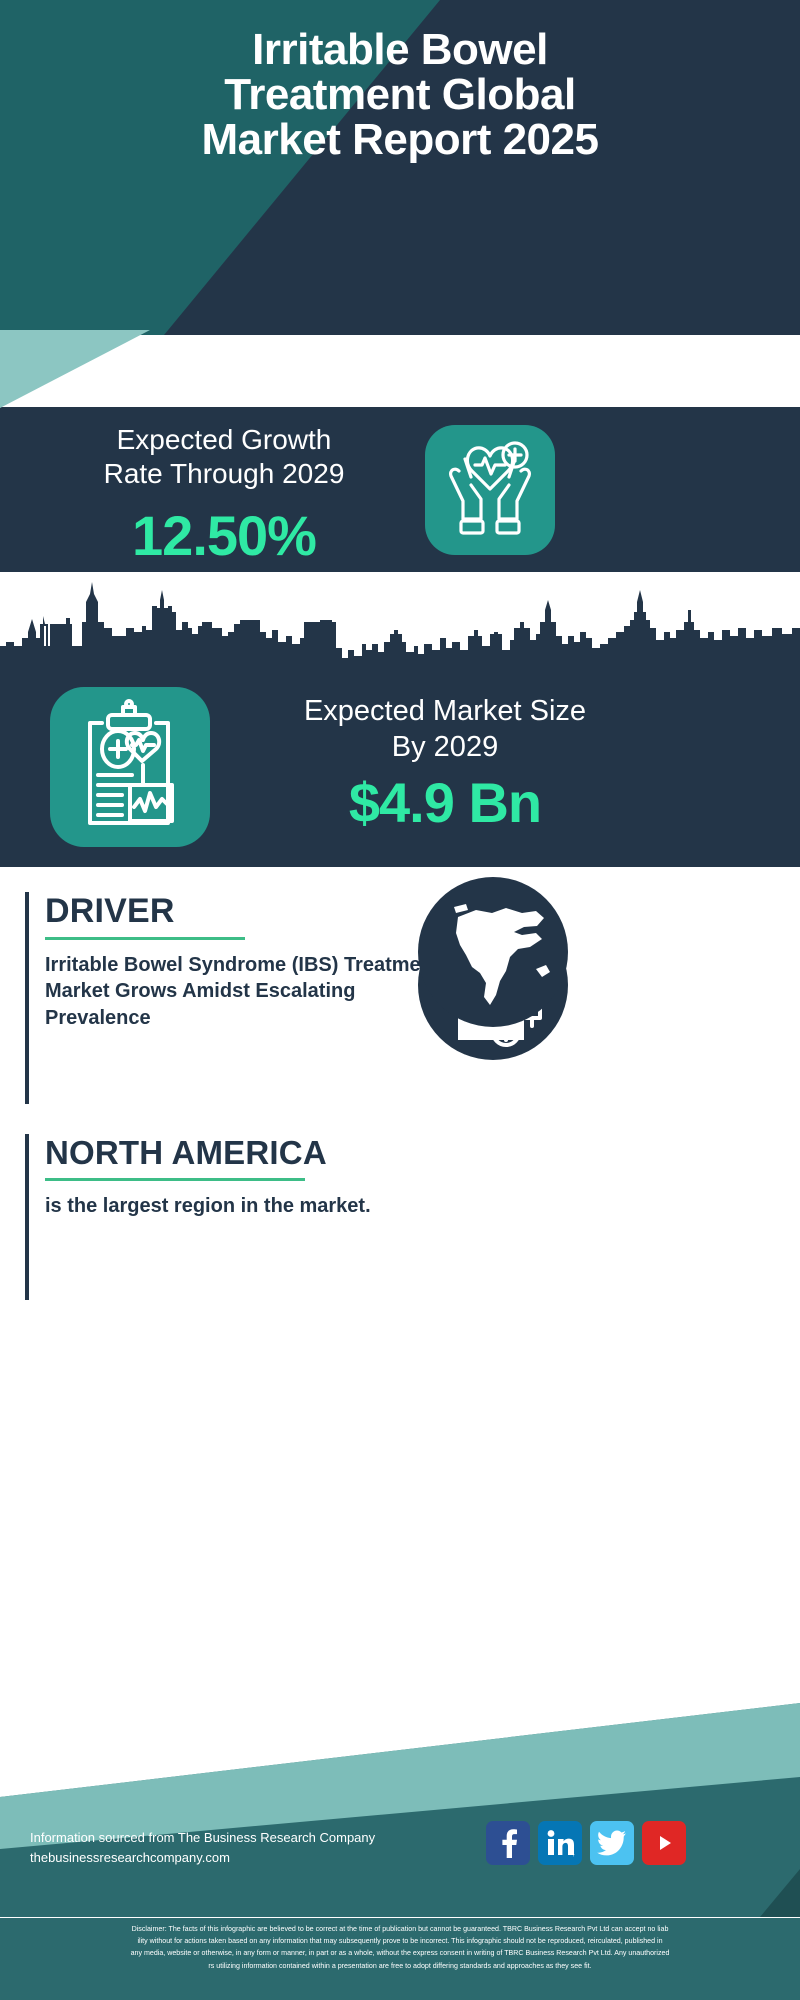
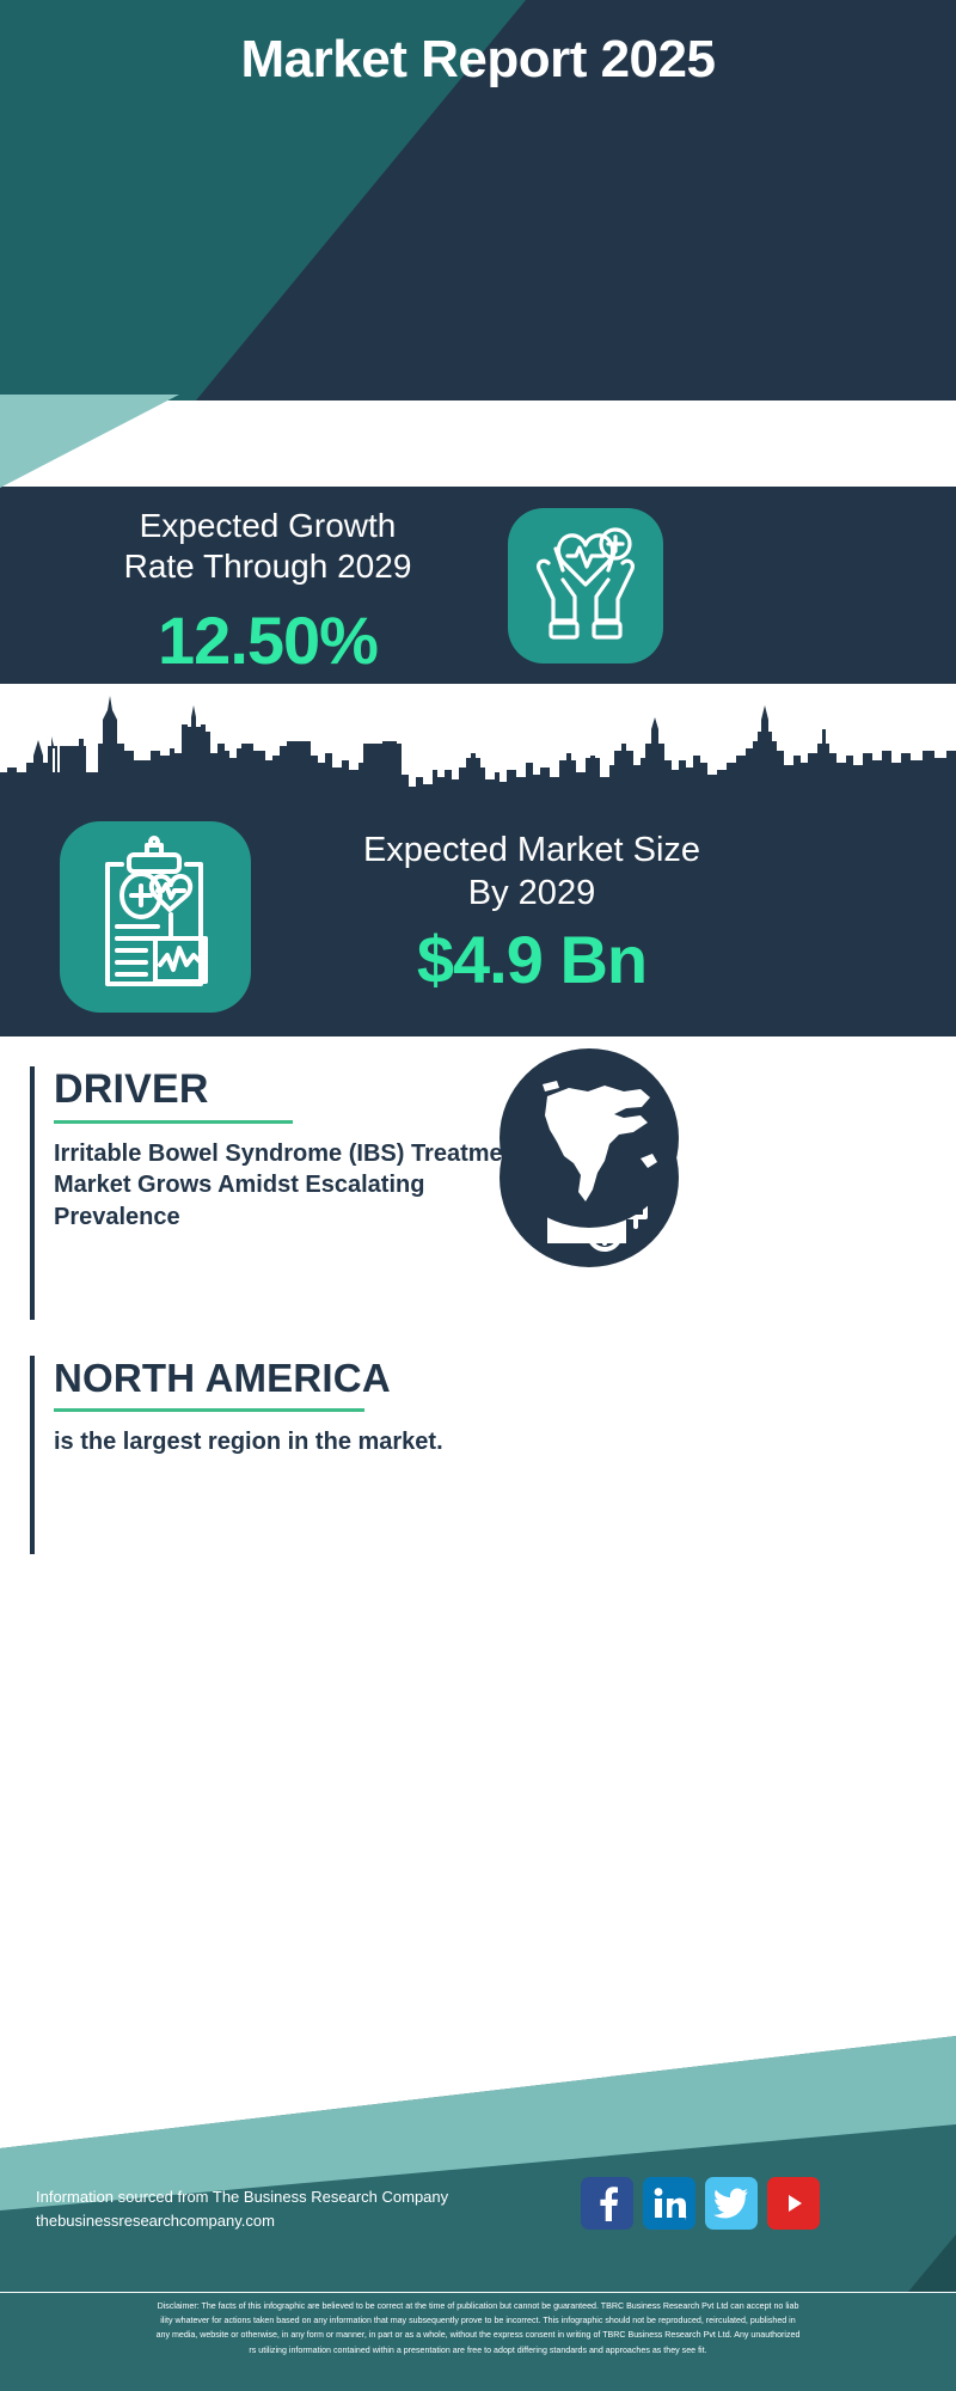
- Irritable Bowel
- Treatment Global
  Market Report 2025
  Expected Growth
  Rate Through 2029
  12.50%
  Expected Market Size
  By 2029
  $4.9 Bn
  DRIVER
  Irritable Bowel Syndrome (IBS) Treatme Market Grows Amidst Escalating Prevalence
  NORTH AMERICA
  is the largest region in the market.
  Information sourced from The Business Research Company
  thebusinessresearchcompany.com
  Disclaimer: The facts of this infographic are believed to be correct at the time of publication but cannot be guaranteed. TBRC Business Research Pvt Ltd can accept no liab
- ility without for actions taken based on any information that may subsequently prove to be incorrect. This infographic should not be reproduced, reirculated, published in
+ ility whatever for actions taken based on any information that may subsequently prove to be incorrect. This infographic should not be reproduced, reirculated, published in
  any media, website or otherwise, in any form or manner, in part or as a whole, without the express consent in writing of TBRC Business Research Pvt Ltd. Any unauthorized
  rs utilizing information contained within a presentation are free to adopt differing standards and approaches as they see fit.
